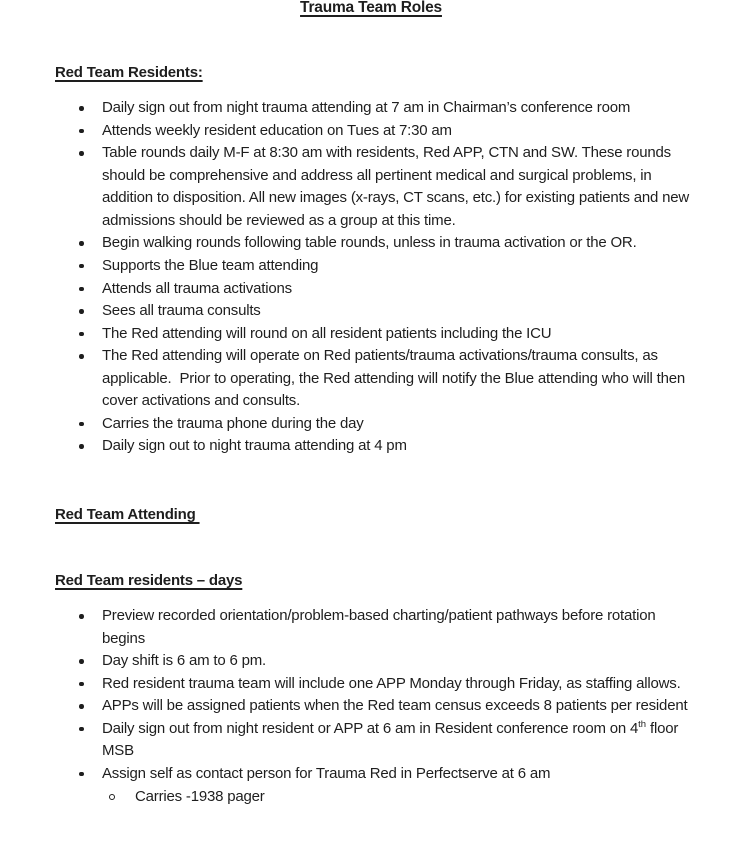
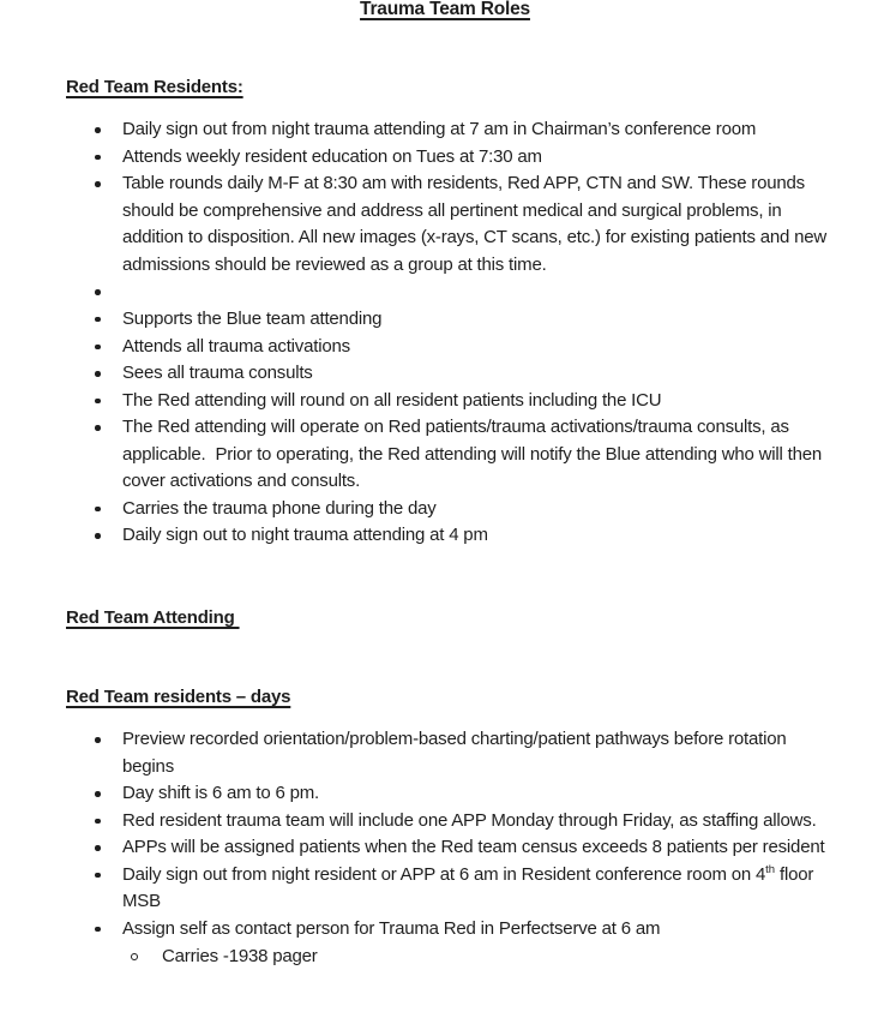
  Trauma Team Roles
  Red Team Residents:
  Daily sign out from night trauma attending at 7 am in Chairman’s conference room
  Attends weekly resident education on Tues at 7:30 am
  Table rounds daily M-F at 8:30 am with residents, Red APP, CTN and SW. These rounds should be comprehensive and address all pertinent medical and surgical problems, in addition to disposition. All new images (x-rays, CT scans, etc.) for existing patients and new admissions should be reviewed as a group at this time.
- Begin walking rounds following table rounds, unless in trauma activation or the OR.
  Supports the Blue team attending
  Attends all trauma activations
  Sees all trauma consults
  The Red attending will round on all resident patients including the ICU
  The Red attending will operate on Red patients/trauma activations/trauma consults, as applicable. Prior to operating, the Red attending will notify the Blue attending who will then cover activations and consults.
  Carries the trauma phone during the day
  Daily sign out to night trauma attending at 4 pm
  Red Team Attending
  Red Team residents – days
  Preview recorded orientation/problem-based charting/patient pathways before rotation begins
  Day shift is 6 am to 6 pm.
  Red resident trauma team will include one APP Monday through Friday, as staffing allows.
  APPs will be assigned patients when the Red team census exceeds 8 patients per resident
  Daily sign out from night resident or APP at 6 am in Resident conference room on 4th floor MSB
  Assign self as contact person for Trauma Red in Perfectserve at 6 am
  Carries -1938 pager
